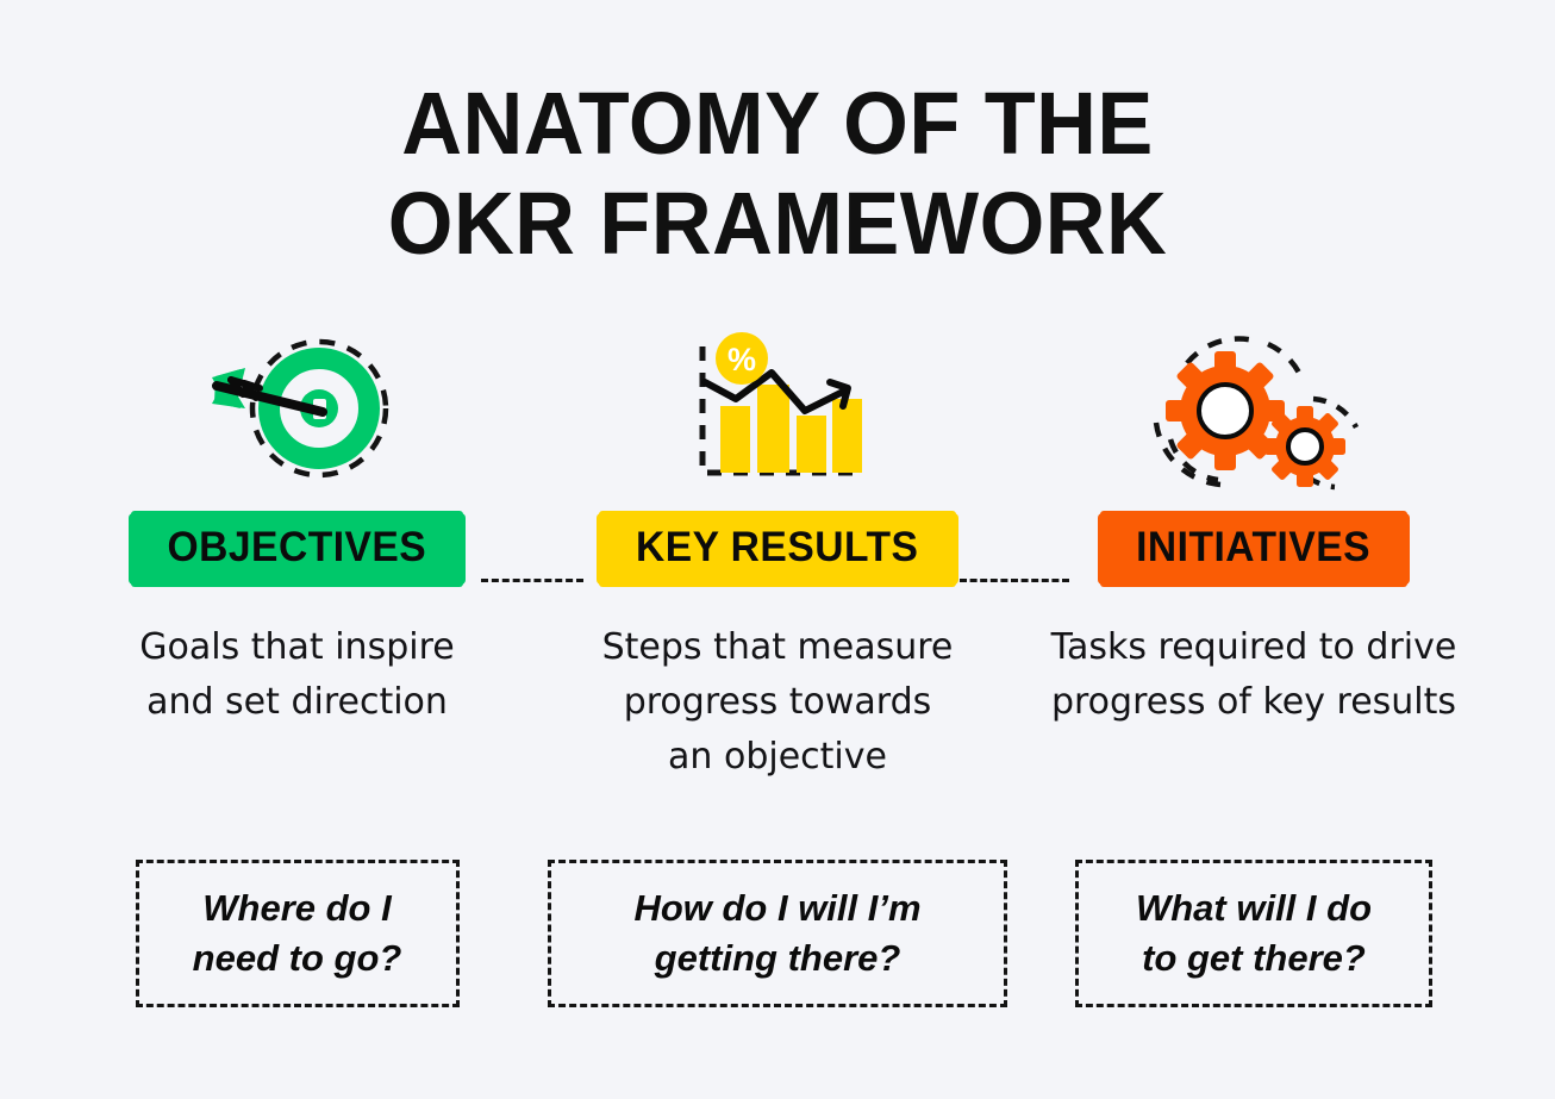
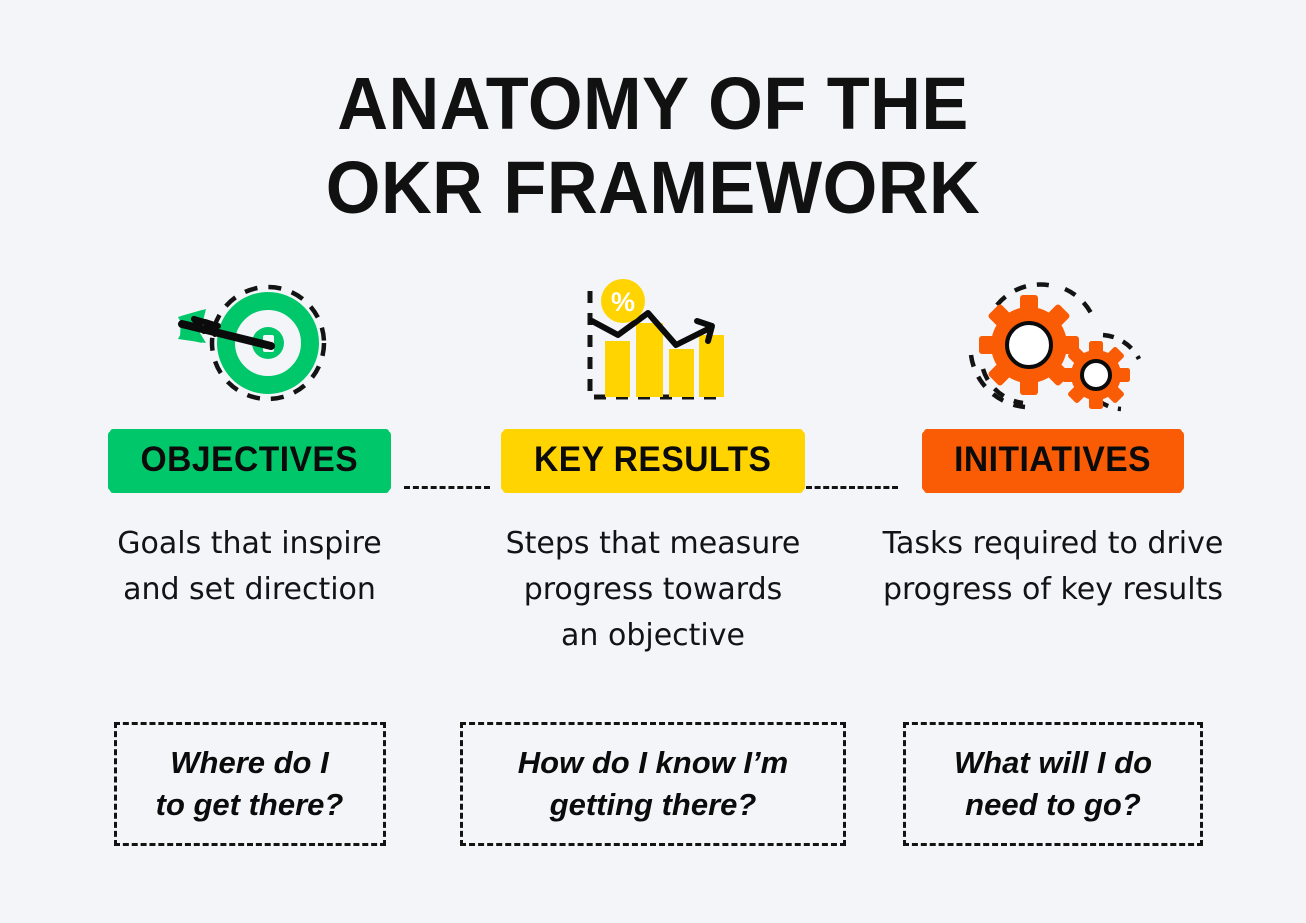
  ANATOMY OF THE
  OKR FRAMEWORK
  OBJECTIVES
  Goals that inspire
  and set direction
  %
  KEY RESULTS
  Steps that measure
  progress towards
  an objective
  INITIATIVES
  Tasks required to drive
  progress of key results
  Where do I
- need to go?
+ to get there?
- How do I will I’m
+ How do I know I’m
  getting there?
  What will I do
- to get there?
+ need to go?
